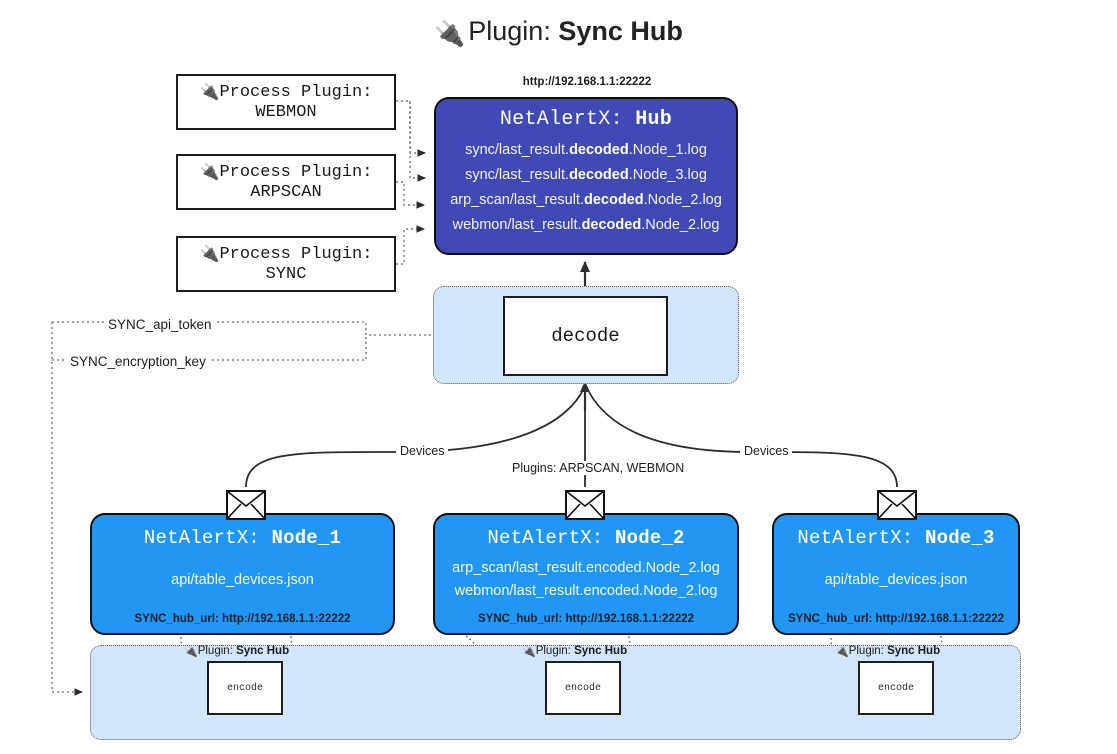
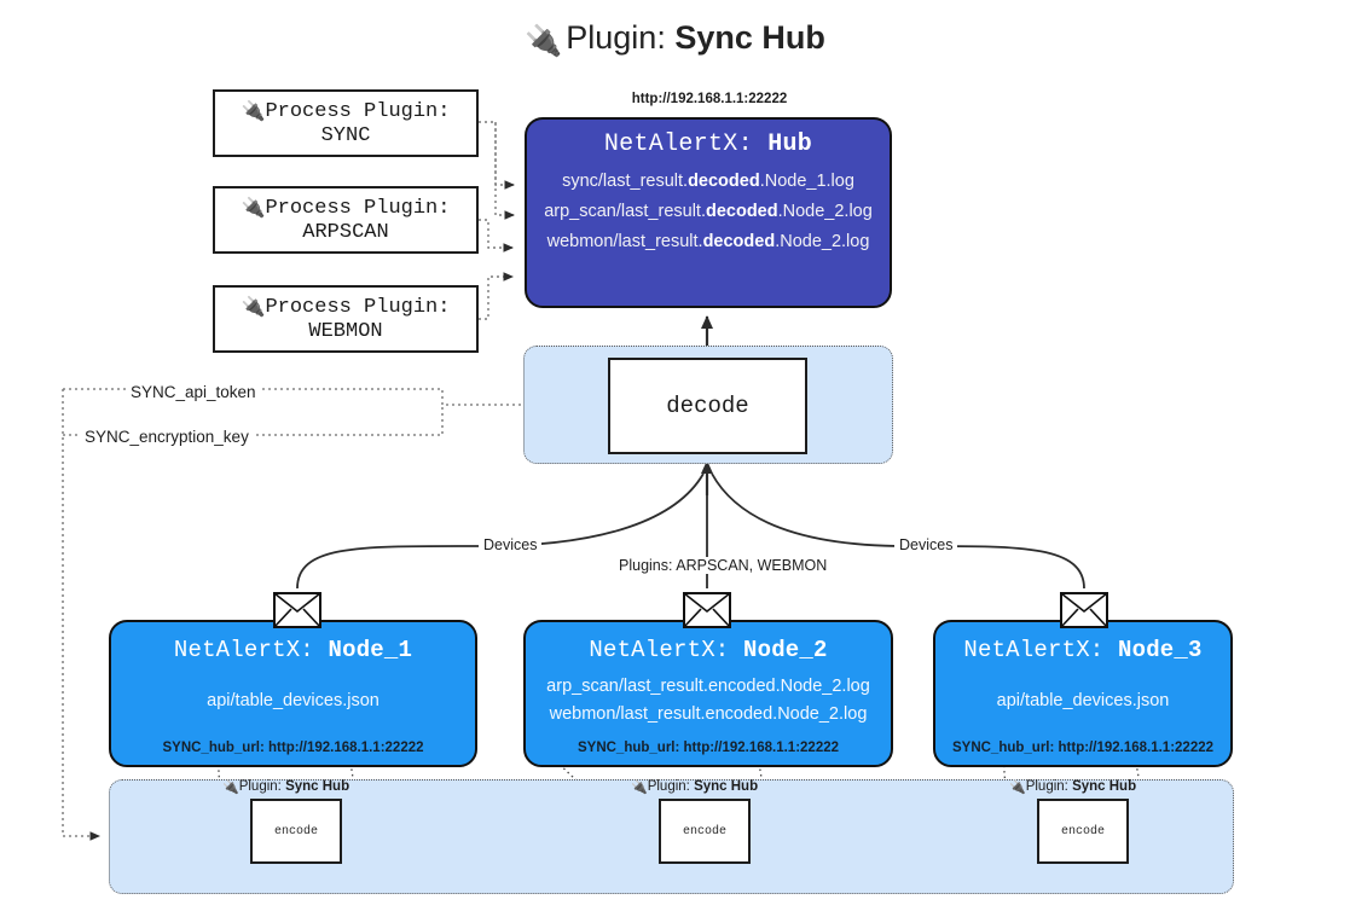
  🔌Plugin: Sync Hub
  🔌Process Plugin:
- WEBMON
+ SYNC
  🔌Process Plugin:
  ARPSCAN
  🔌Process Plugin:
- SYNC
+ WEBMON
  http://192.168.1.1:22222
  NetAlertX: Hub
  sync/last_result.decoded.Node_1.log
- sync/last_result.decoded.Node_3.log
  arp_scan/last_result.decoded.Node_2.log
  webmon/last_result.decoded.Node_2.log
  decode
  SYNC_api_token
  SYNC_encryption_key
  Devices
  Plugins: ARPSCAN, WEBMON
  Devices
  NetAlertX: Node_1
  api/table_devices.json
  SYNC_hub_url: http://192.168.1.1:22222
  NetAlertX: Node_2
  arp_scan/last_result.encoded.Node_2.log
  webmon/last_result.encoded.Node_2.log
  SYNC_hub_url: http://192.168.1.1:22222
  NetAlertX: Node_3
  api/table_devices.json
  SYNC_hub_url: http://192.168.1.1:22222
  🔌Plugin: Sync Hub
  encode
  🔌Plugin: Sync Hub
  encode
  🔌Plugin: Sync Hub
  encode
